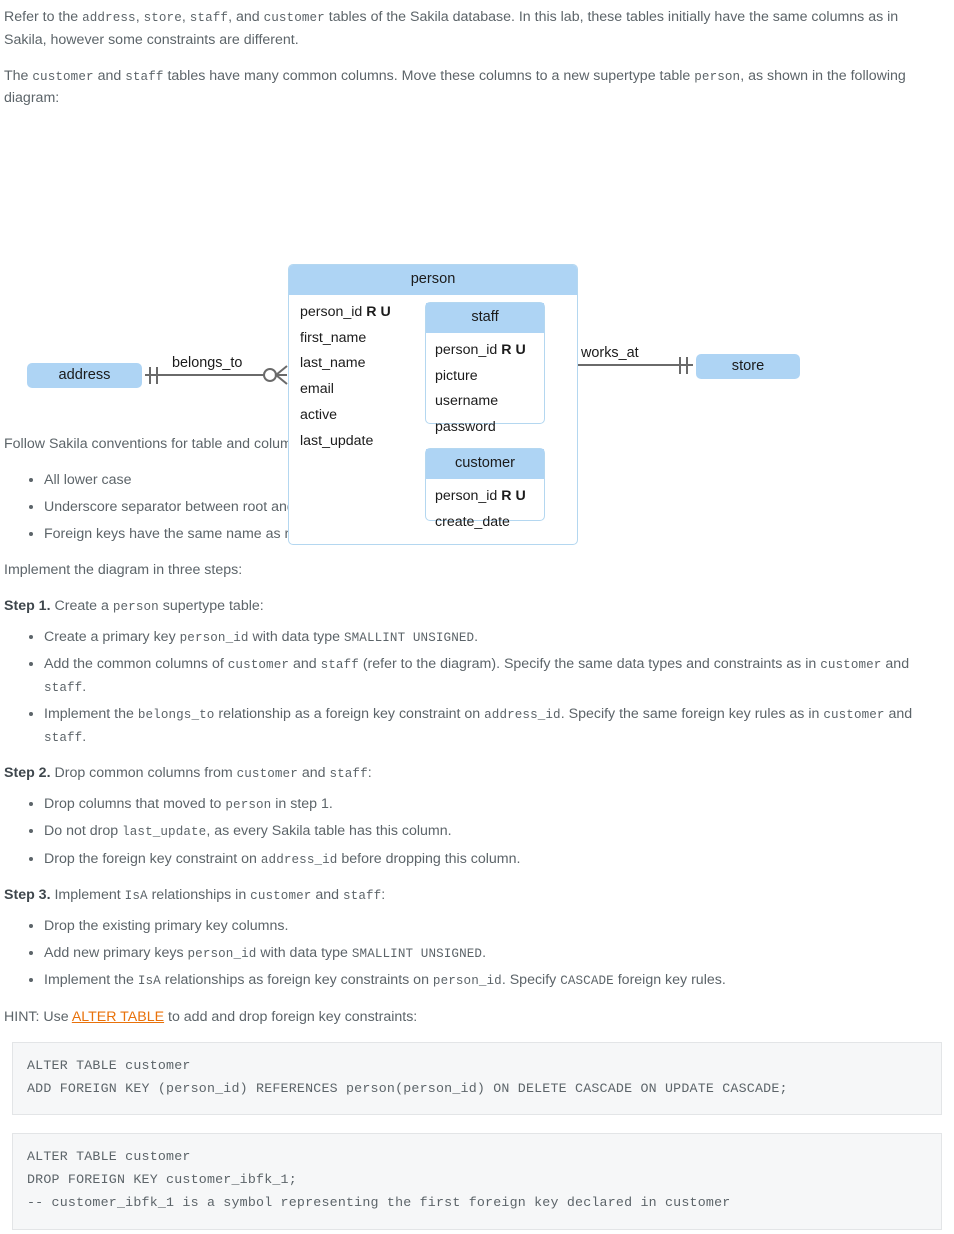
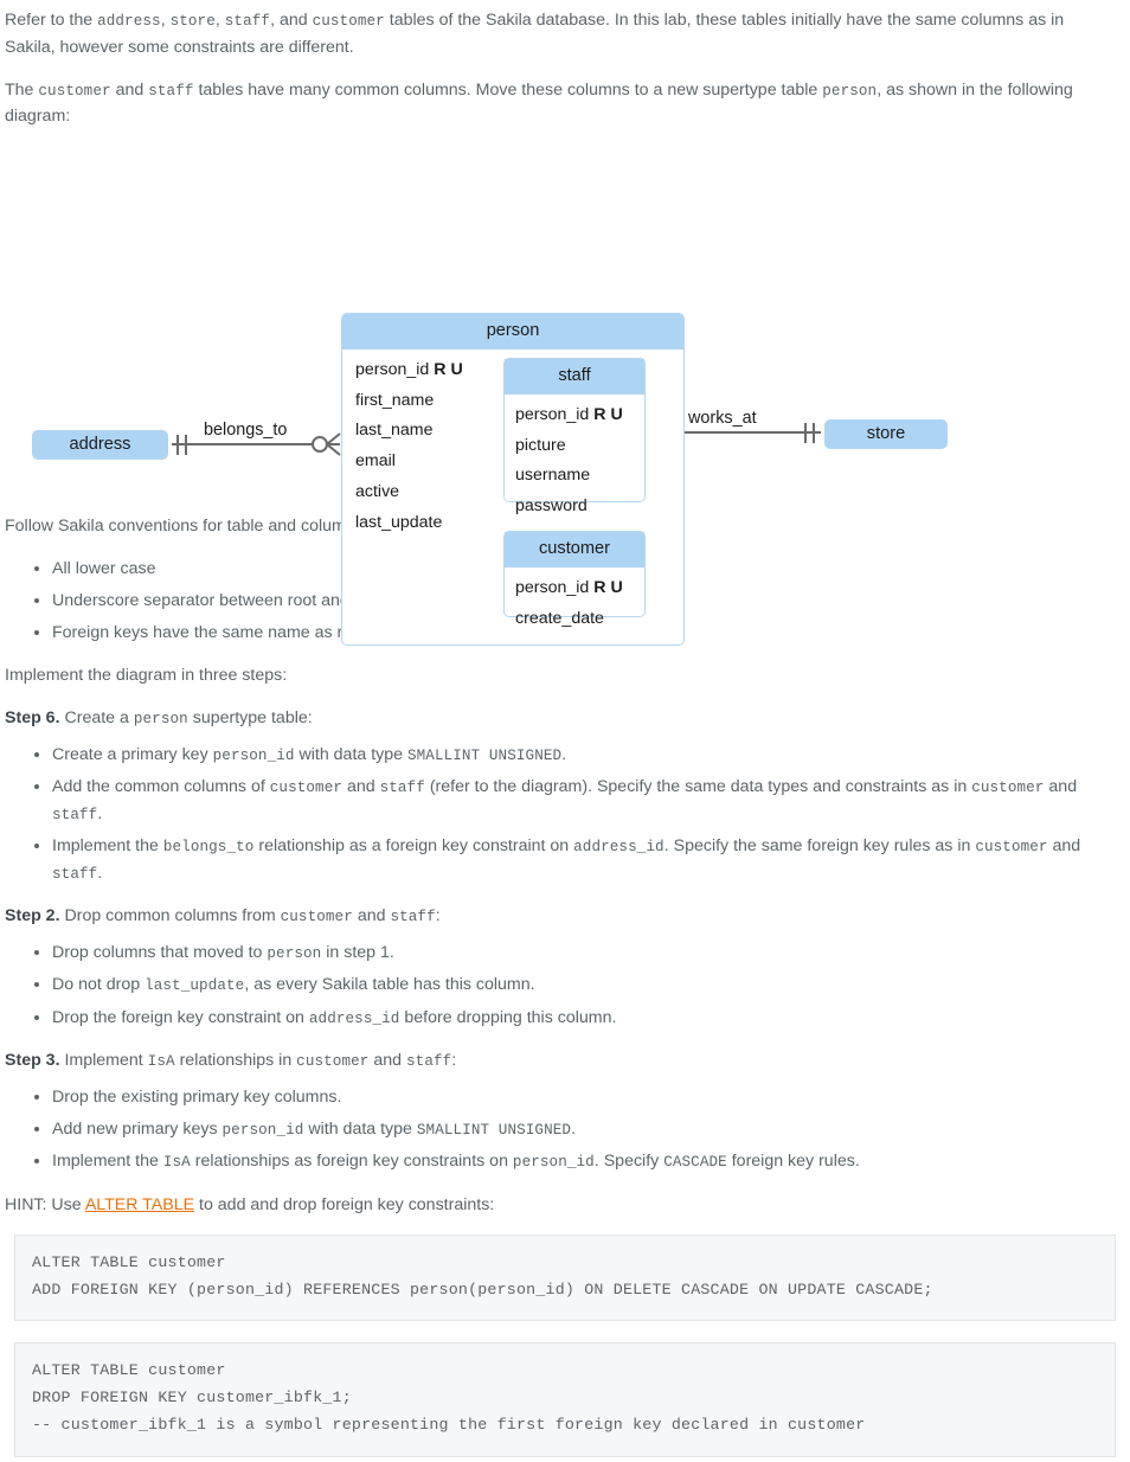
  Refer to the address, store, staff, and customer tables of the Sakila database. In this lab, these tables initially have the same columns as in Sakila, however some constraints are different.
  The customer and staff tables have many common columns. Move these columns to a new supertype table person, as shown in the following diagram:
  address
  store
  belongs_to
  works_at
  person
  person_id R U
  first_name
  last_name
  email
  active
  last_update
  staff
  person_id R U
  picture
  username
  password
  customer
  person_id R U
  create_date
  Follow Sakila conventions for table and colum
  All lower case
  Underscore separator between root an
  Implement the diagram in three steps:
- Step 1. Create a person supertype table:
+ Step 6. Create a person supertype table:
  Create a primary key person_id with data type SMALLINT UNSIGNED.
  Add the common columns of customer and staff (refer to the diagram). Specify the same data types and constraints as in customer and staff.
  Implement the belongs_to relationship as a foreign key constraint on address_id. Specify the same foreign key rules as in customer and staff.
  Step 2. Drop common columns from customer and staff:
  Drop columns that moved to person in step 1.
  Do not drop last_update, as every Sakila table has this column.
  Drop the foreign key constraint on address_id before dropping this column.
  Step 3. Implement IsA relationships in customer and staff:
  Drop the existing primary key columns.
  Add new primary keys person_id with data type SMALLINT UNSIGNED.
  Implement the IsA relationships as foreign key constraints on person_id. Specify CASCADE foreign key rules.
  HINT: Use ALTER TABLE to add and drop foreign key constraints:
  ALTER TABLE customer
  ADD FOREIGN KEY (person_id) REFERENCES person(person_id) ON DELETE CASCADE ON UPDATE CASCADE;
  ALTER TABLE customer
  DROP FOREIGN KEY customer_ibfk_1;
  -- customer_ibfk_1 is a symbol representing the first foreign key declared in customer
